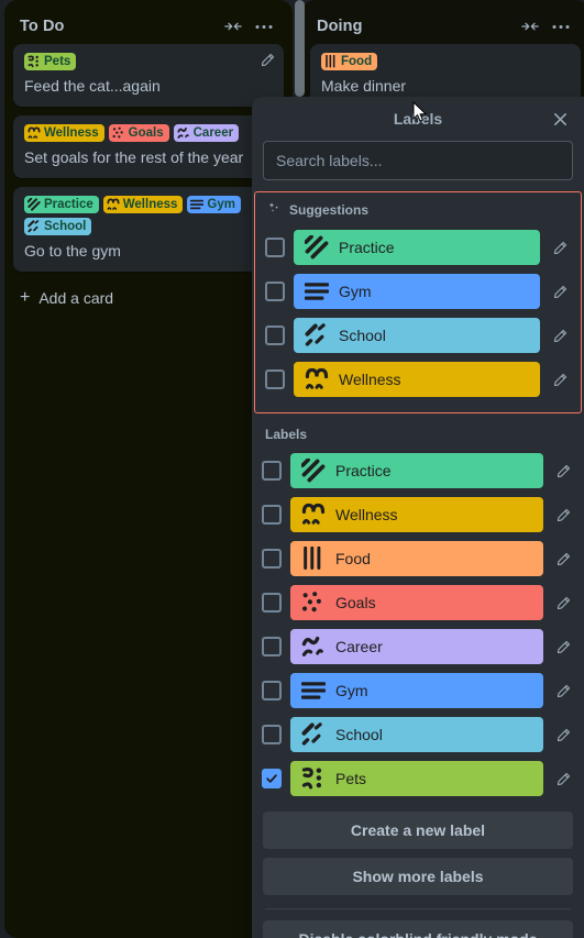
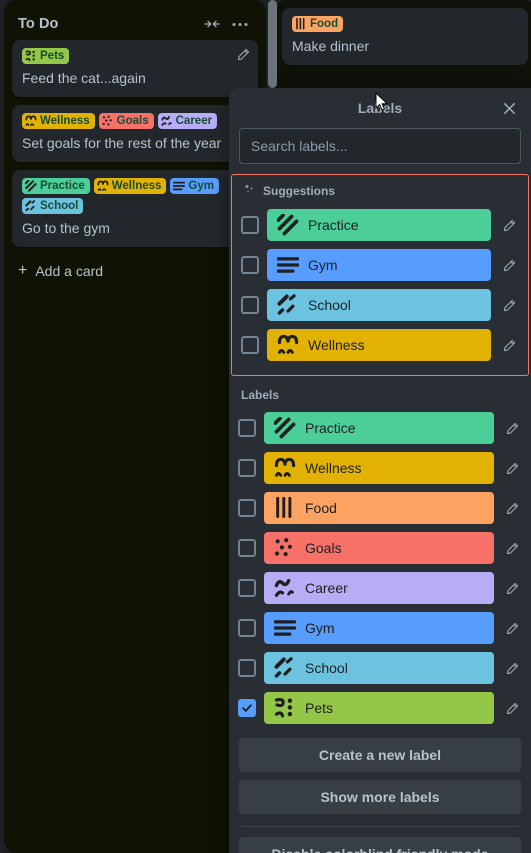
  To Do
  Pets
  Feed the cat...again
  Wellness
  Goals
  Career
  Set goals for the rest of the year
  Practice
  Wellness
  Gym
  School
  Go to the gym
  +
  Add a card
- Doing
  Food
  Make dinner
  Labels
  Search labels...
  Suggestions
  Practice
  Gym
  School
  Wellness
  Labels
  Practice
  Wellness
  Food
  Goals
  Career
  Gym
  School
  Pets
